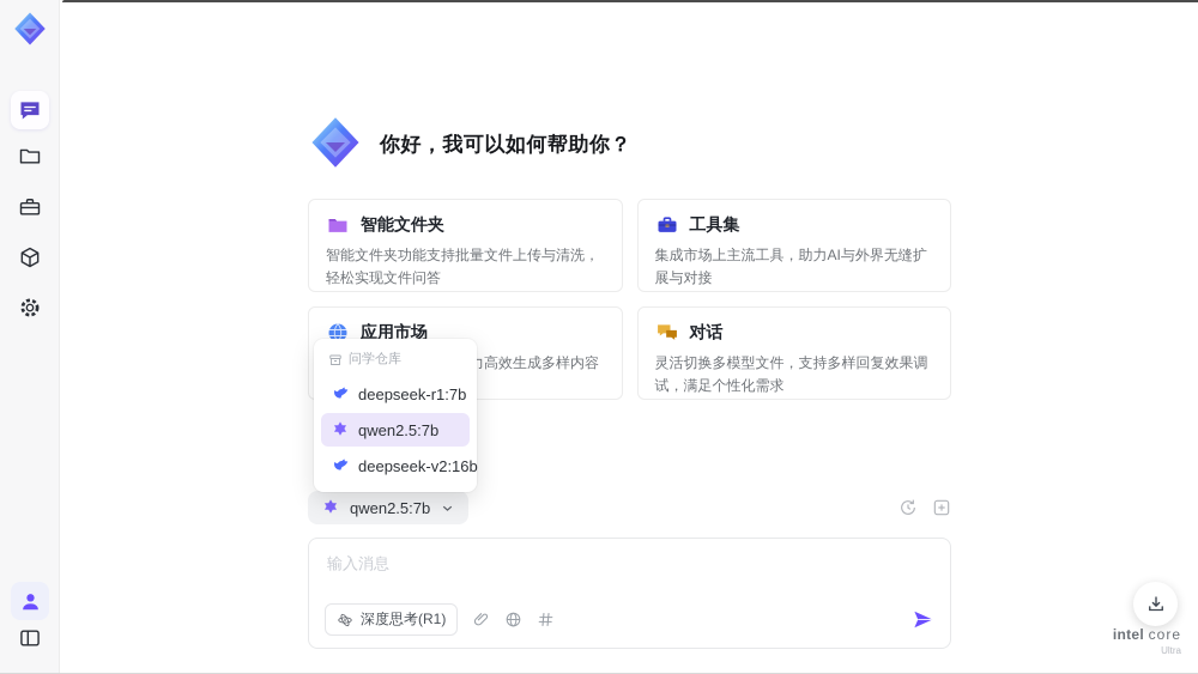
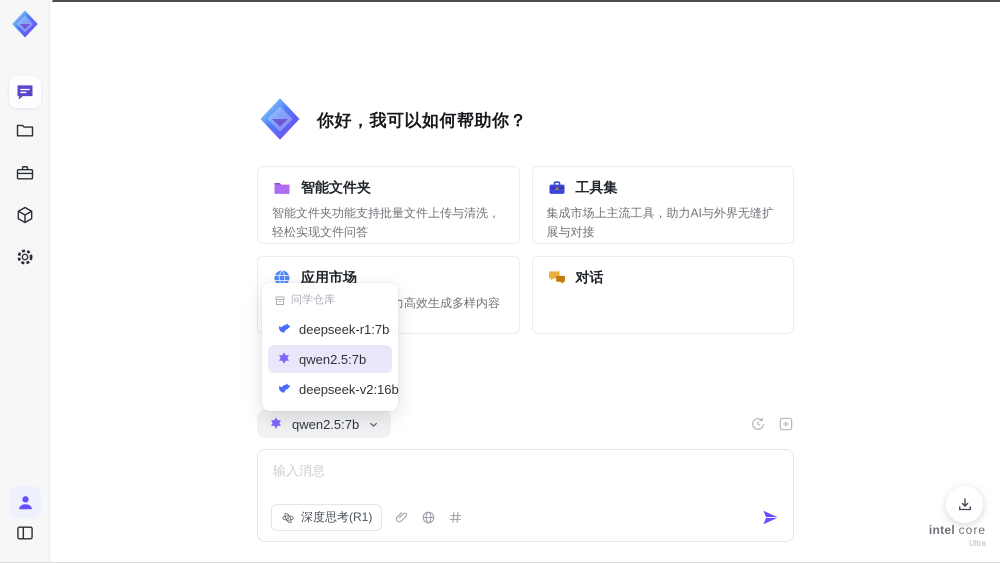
  你好，我可以如何帮助你？
  智能文件夹
  智能文件夹功能支持批量文件上传与清洗，轻松实现文件问答
  工具集
  集成市场上主流工具，助力AI与外界无缝扩展与对接
  应用市场
  对话
- 灵活切换多模型文件，支持多样回复效果调试，满足个性化需求
  qwen2.5:7b
  输入消息
  深度思考(R1)
  问学仓库
  deepseek-r1:7b
  qwen2.5:7b
  deepseek-v2:16b
  intel core
  Ultra
